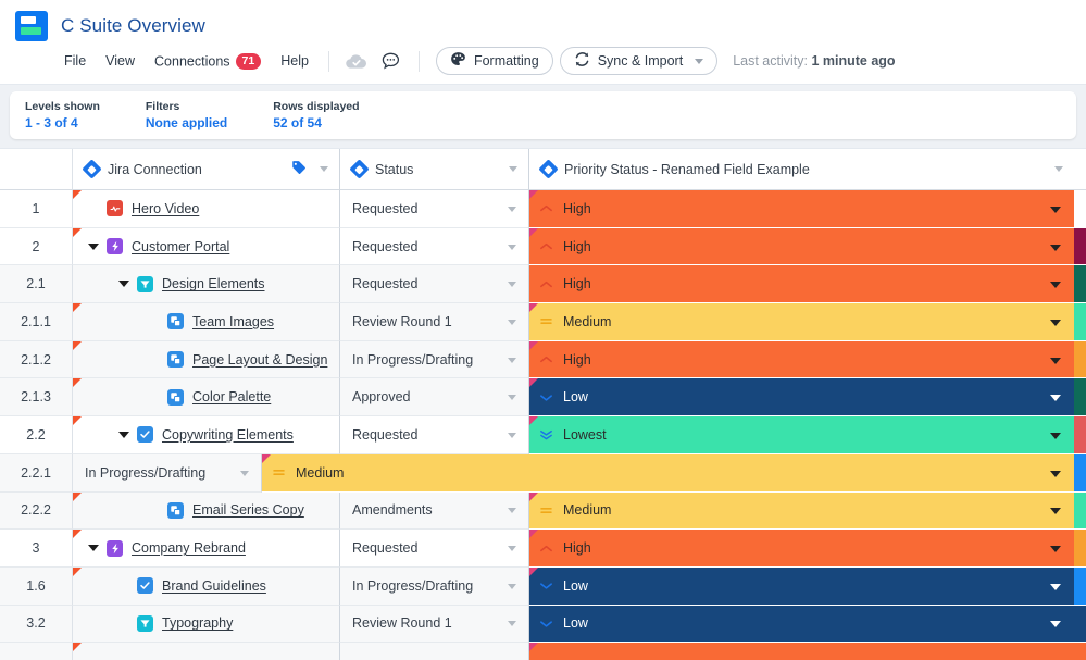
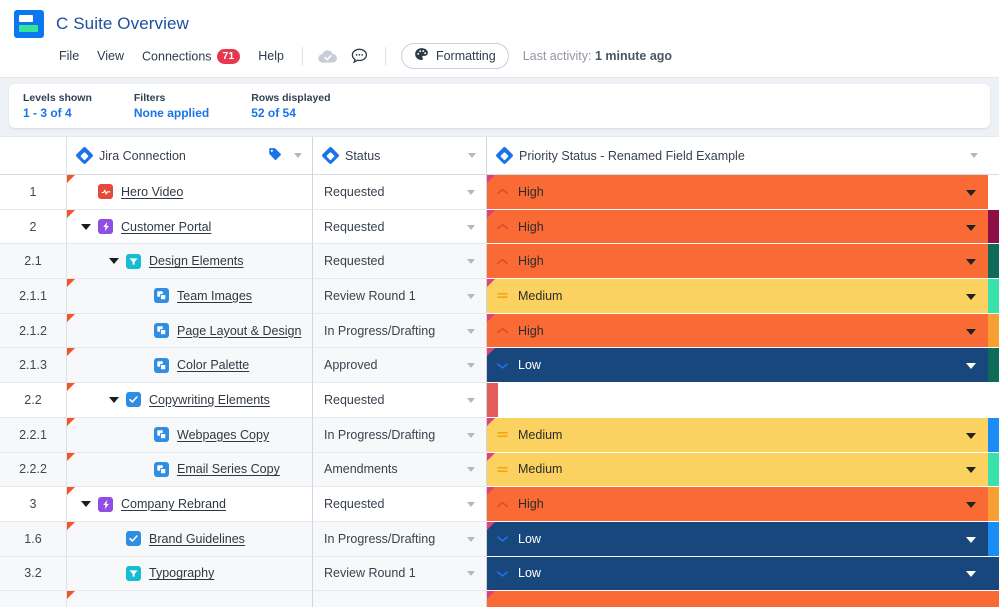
  C Suite Overview
  File
  View
  Connections 71
  Help
  Formatting
- Sync & Import
  Last activity: 1 minute ago
  Levels shown
  1 - 3 of 4
  Filters
  None applied
  Rows displayed
  52 of 54
  Jira Connection
  Status
  Priority Status - Renamed Field Example
  1
  Hero Video
  Requested
  High
  2
  Customer Portal
  Requested
  High
  2.1
  Design Elements
  Requested
  High
  2.1.1
  Team Images
  Review Round 1
  Medium
  2.1.2
  Page Layout & Design
  In Progress/Drafting
  High
  2.1.3
  Color Palette
  Approved
  Low
  2.2
  Copywriting Elements
  Requested
- Lowest
  2.2.1
+ Webpages Copy
  In Progress/Drafting
  Medium
  2.2.2
  Email Series Copy
  Amendments
  Medium
  3
  Company Rebrand
  Requested
  High
  1.6
  Brand Guidelines
  In Progress/Drafting
  Low
  3.2
  Typography
  Review Round 1
  Low
